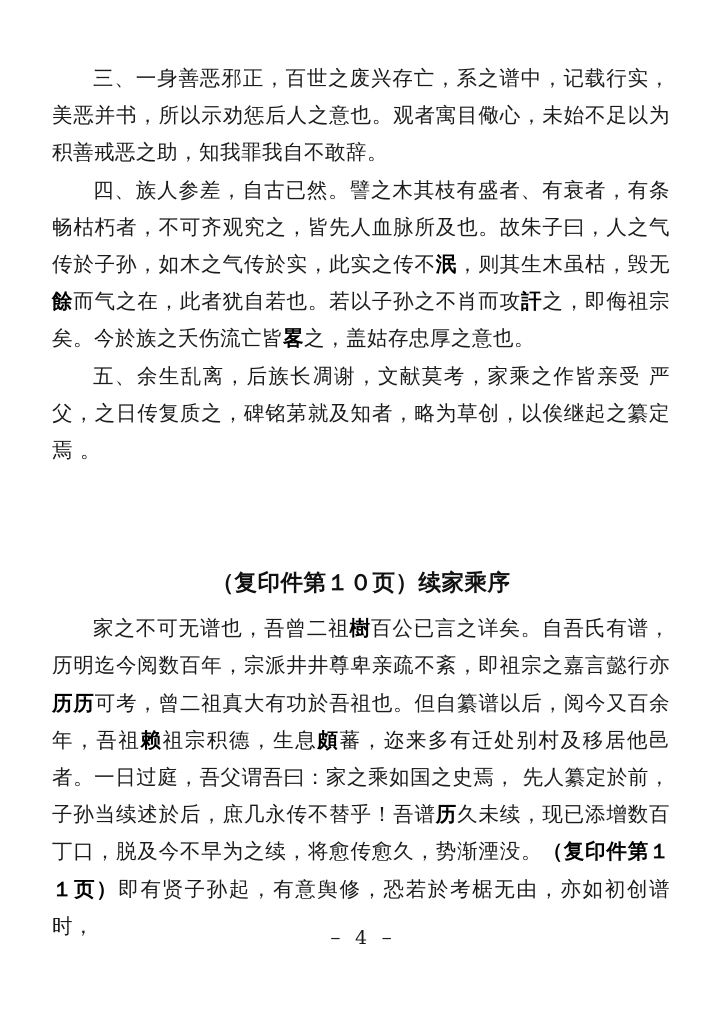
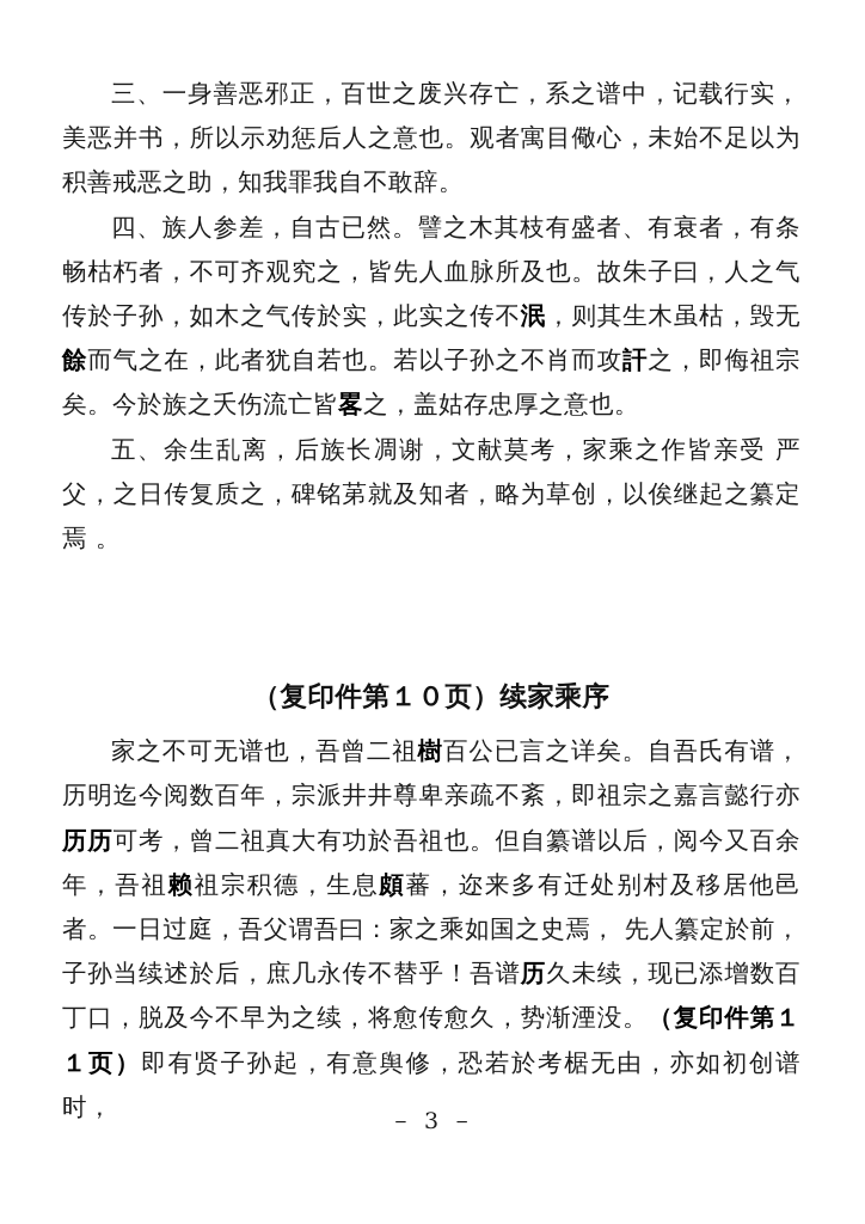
  三、一身善恶邪正，百世之废兴存亡，系之谱中，记载行实，美恶并书，所以示劝惩后人之意也。观者寓目儆心，未始不足以为积善戒恶之助，知我罪我自不敢辞。
  四、族人参差，自古已然。譬之木其枝有盛者、有衰者，有条畅枯朽者，不可齐观究之，皆先人血脉所及也。故朱子曰，人之气传於子孙，如木之气传於实，此实之传不泯，则其生木虽枯，毁无餘而气之在，此者犹自若也。若以子孙之不肖而攻訐之，即侮祖宗矣。今於族之夭伤流亡皆畧之，盖姑存忠厚之意也。
  五、余生乱离，后族长凋谢，文献莫考，家乘之作皆亲受 严父，之日传复质之，碑铭苐就及知者，略为草创，以俟继起之纂定焉 。
  （复印件第１０页）续家乘序
  家之不可无谱也，吾曾二祖樹百公已言之详矣。自吾氏有谱，历明迄今阅数百年，宗派井井尊卑亲疏不紊，即祖宗之嘉言懿行亦历历可考，曾二祖真大有功於吾祖也。但自纂谱以后，阅今又百余年，吾祖赖祖宗积德，生息頗蕃，迩来多有迁处别村及移居他邑者。一日过庭，吾父谓吾曰：家之乘如国之史焉， 先人纂定於前，子孙当续述於后，庶几永传不替乎！吾谱历久未续，现已添增数百丁口，脱及今不早为之续，将愈传愈久，势渐湮没。（复印件第１１页）即有贤子孙起，有意舆修，恐若於考椐无由，亦如初创谱时，
- － 4 －
+ － 3 －
